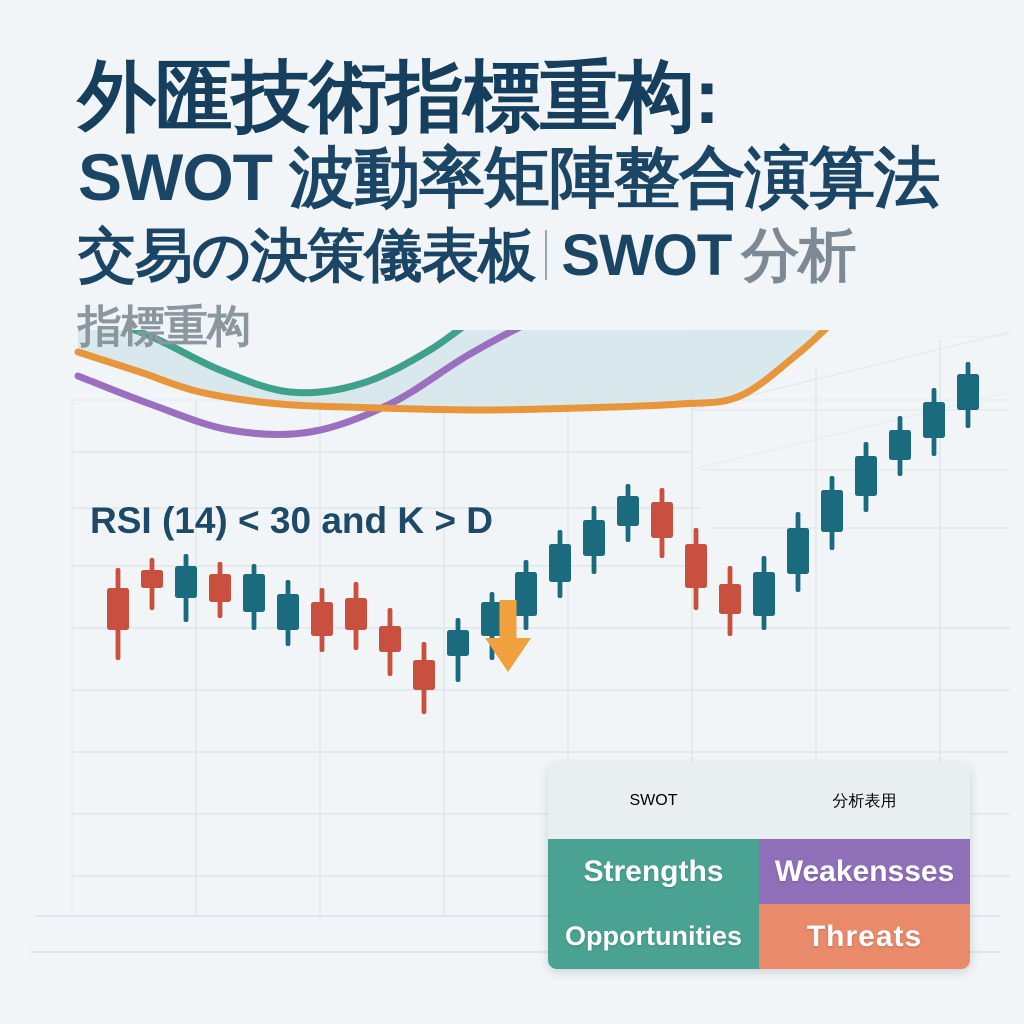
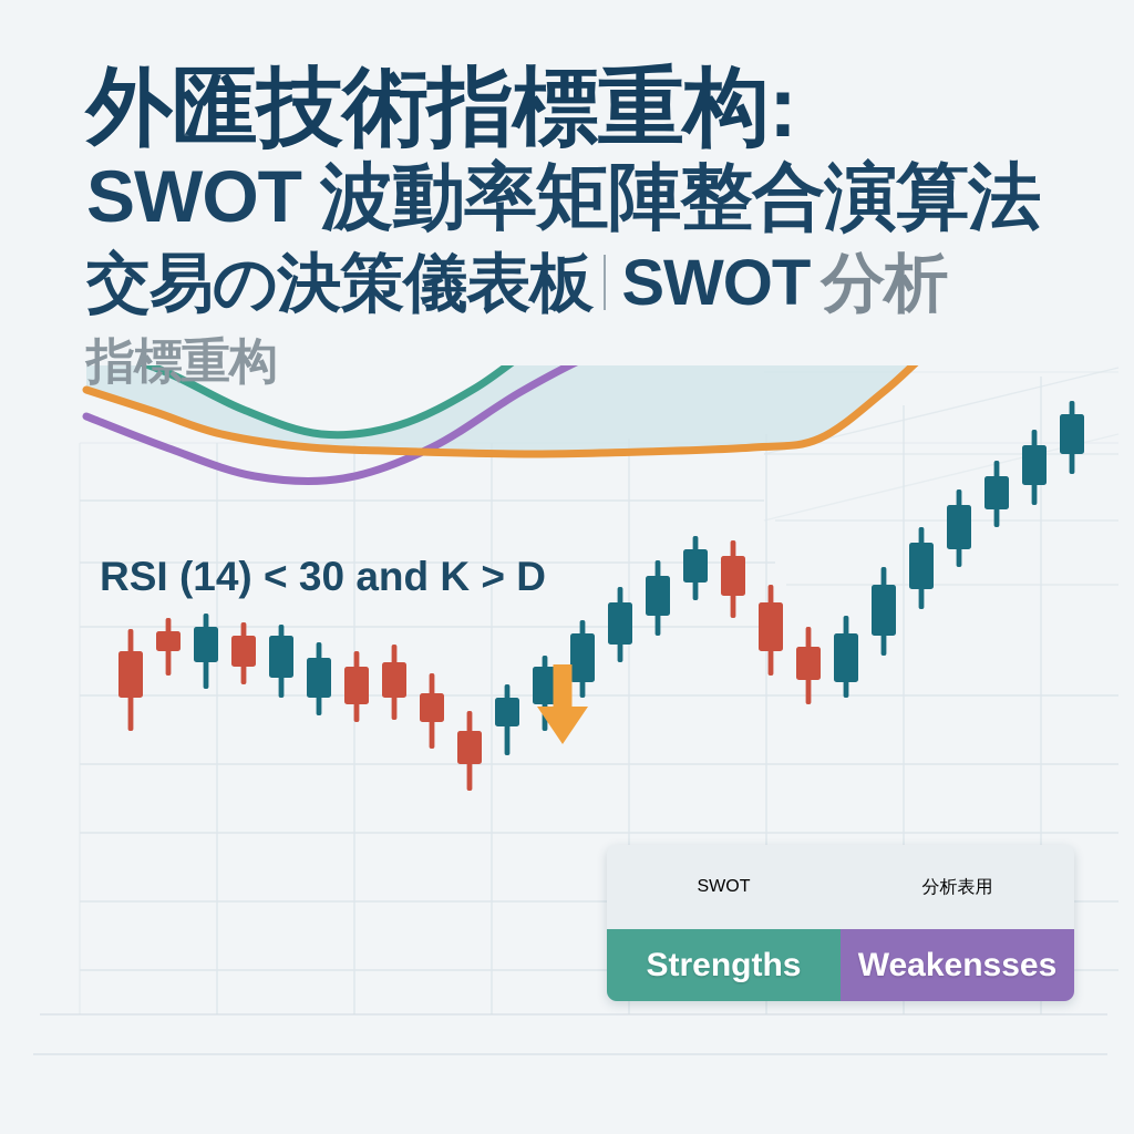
  外匯技術指標重构:
  SWOT 波動率矩陣整合演算法
  交易の決策儀表板
  SWOT
  分析
  指標重构
  RSI (14) < 30 and K > D
  SWOT
  分析表用
  Strengths
  Weakensses
- Opportunities
- Threats
